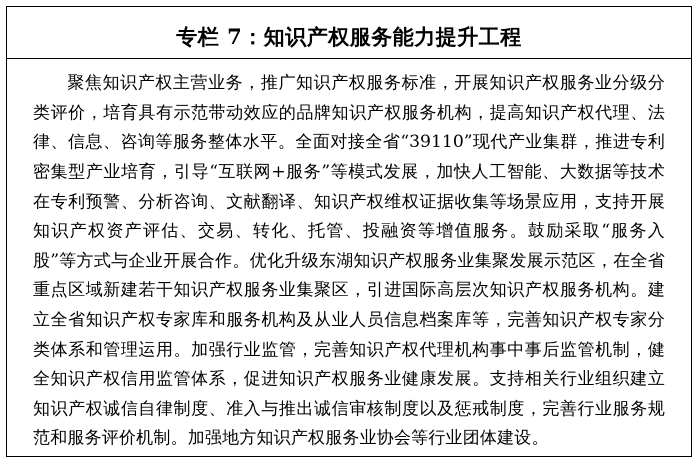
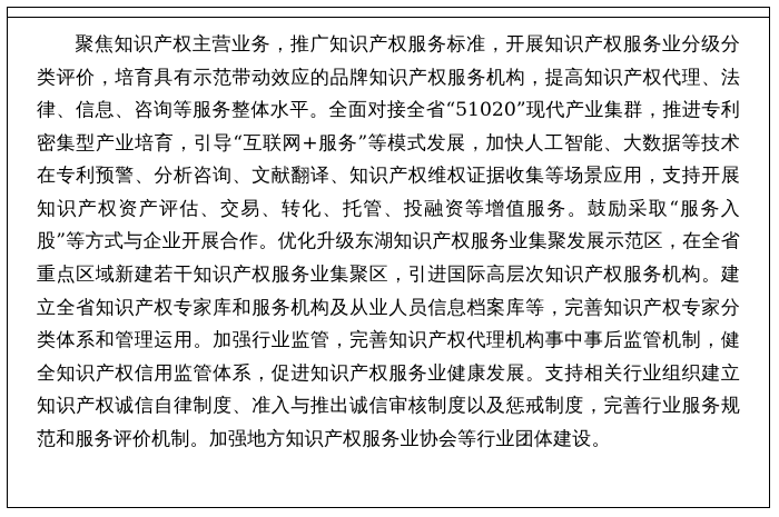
- 专栏 7：知识产权服务能力提升工程
- 聚焦知识产权主营业务，推广知识产权服务标准，开展知识产权服务业分级分类评价，培育具有示范带动效应的品牌知识产权服务机构，提高知识产权代理、法律、信息、咨询等服务整体水平。全面对接全省“39110”现代产业集群，推进专利密集型产业培育，引导“互联网+服务”等模式发展，加快人工智能、大数据等技术在专利预警、分析咨询、文献翻译、知识产权维权证据收集等场景应用，支持开展知识产权资产评估、交易、转化、托管、投融资等增值服务。鼓励采取“服务入股”等方式与企业开展合作。优化升级东湖知识产权服务业集聚发展示范区，在全省重点区域新建若干知识产权服务业集聚区，引进国际高层次知识产权服务机构。建立全省知识产权专家库和服务机构及从业人员信息档案库等，完善知识产权专家分类体系和管理运用。加强行业监管，完善知识产权代理机构事中事后监管机制，健全知识产权信用监管体系，促进知识产权服务业健康发展。支持相关行业组织建立知识产权诚信自律制度、准入与推出诚信审核制度以及惩戒制度，完善行业服务规范和服务评价机制。加强地方知识产权服务业协会等行业团体建设。
+ 聚焦知识产权主营业务，推广知识产权服务标准，开展知识产权服务业分级分类评价，培育具有示范带动效应的品牌知识产权服务机构，提高知识产权代理、法律、信息、咨询等服务整体水平。全面对接全省“51020”现代产业集群，推进专利密集型产业培育，引导“互联网+服务”等模式发展，加快人工智能、大数据等技术在专利预警、分析咨询、文献翻译、知识产权维权证据收集等场景应用，支持开展知识产权资产评估、交易、转化、托管、投融资等增值服务。鼓励采取“服务入股”等方式与企业开展合作。优化升级东湖知识产权服务业集聚发展示范区，在全省重点区域新建若干知识产权服务业集聚区，引进国际高层次知识产权服务机构。建立全省知识产权专家库和服务机构及从业人员信息档案库等，完善知识产权专家分类体系和管理运用。加强行业监管，完善知识产权代理机构事中事后监管机制，健全知识产权信用监管体系，促进知识产权服务业健康发展。支持相关行业组织建立知识产权诚信自律制度、准入与推出诚信审核制度以及惩戒制度，完善行业服务规范和服务评价机制。加强地方知识产权服务业协会等行业团体建设。
